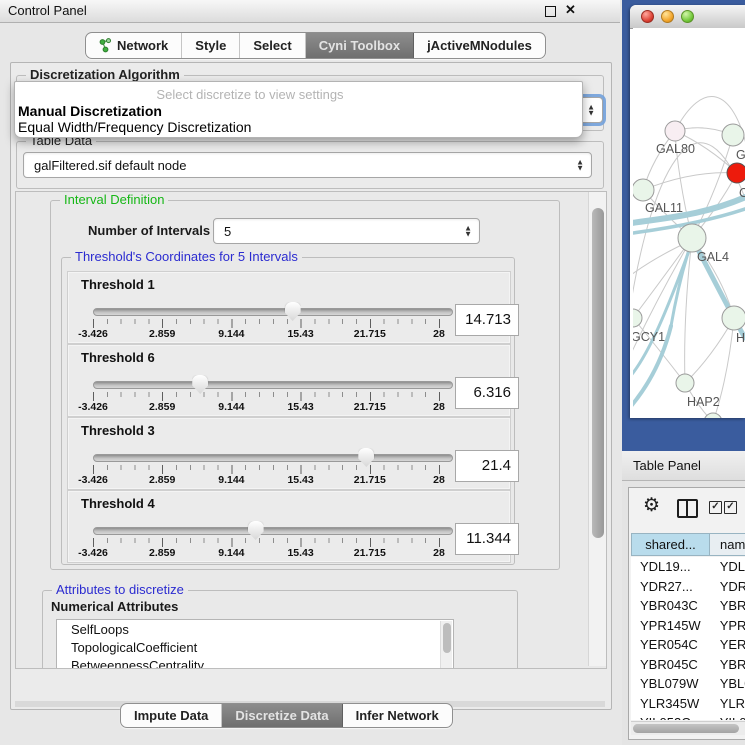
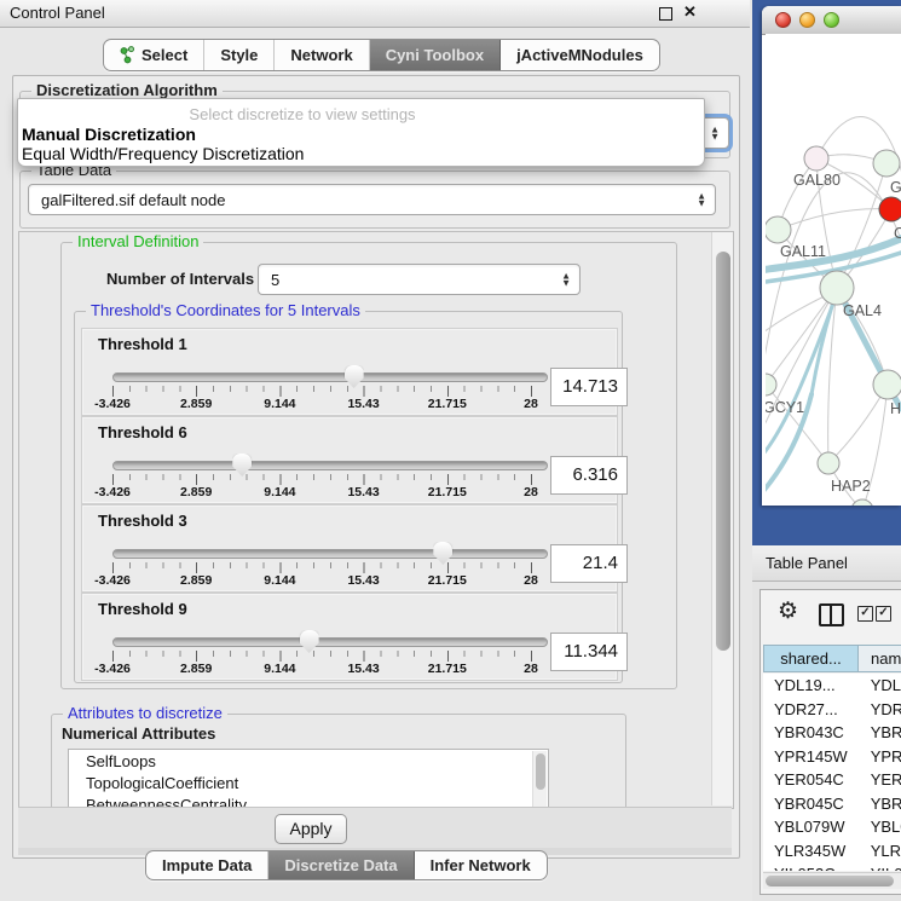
  Control Panel
  ✕
- Network
+ Select
  Style
- Select
+ Network
  Cyni Toolbox
  jActiveMNodules
  Discretization Algorithm
  ▲
  ▼
  Select discretize to view settings
  Manual Discretization
  Equal Width/Frequency Discretization
  Table Data
  galFiltered.sif default node
  ▲
  ▼
  Interval Definition
  Number of Intervals
  5
  ▲
  ▼
  Threshold's Coordinates for 5 Intervals
  Threshold 1
  -3.426
  2.859
  9.144
  15.43
  21.715
  28
  14.713
  Threshold 6
  -3.426
  2.859
  9.144
  15.43
  21.715
  28
  6.316
  Threshold 3
  -3.426
  2.859
  9.144
  15.43
  21.715
  28
  21.4
- Threshold 4
+ Threshold 9
  -3.426
  2.859
  9.144
  15.43
  21.715
  28
  11.344
  Attributes to discretize
  Numerical Attributes
  SelfLoops
  TopologicalCoefficient
  BetweennessCentrality
+ Apply
  Impute Data
  Discretize Data
  Infer Network
  GAL80
  C
  GAL11
  GAL4
  GCY1
  H
  HAP2
  Table Panel
  ⚙
  ✓
  ✓
  shared...
  nam
  YDL19...
  YDR27...
  YBR043C
  YPR145W
  YER054C
  YBR045C
  YBL079W
  YLR345W
